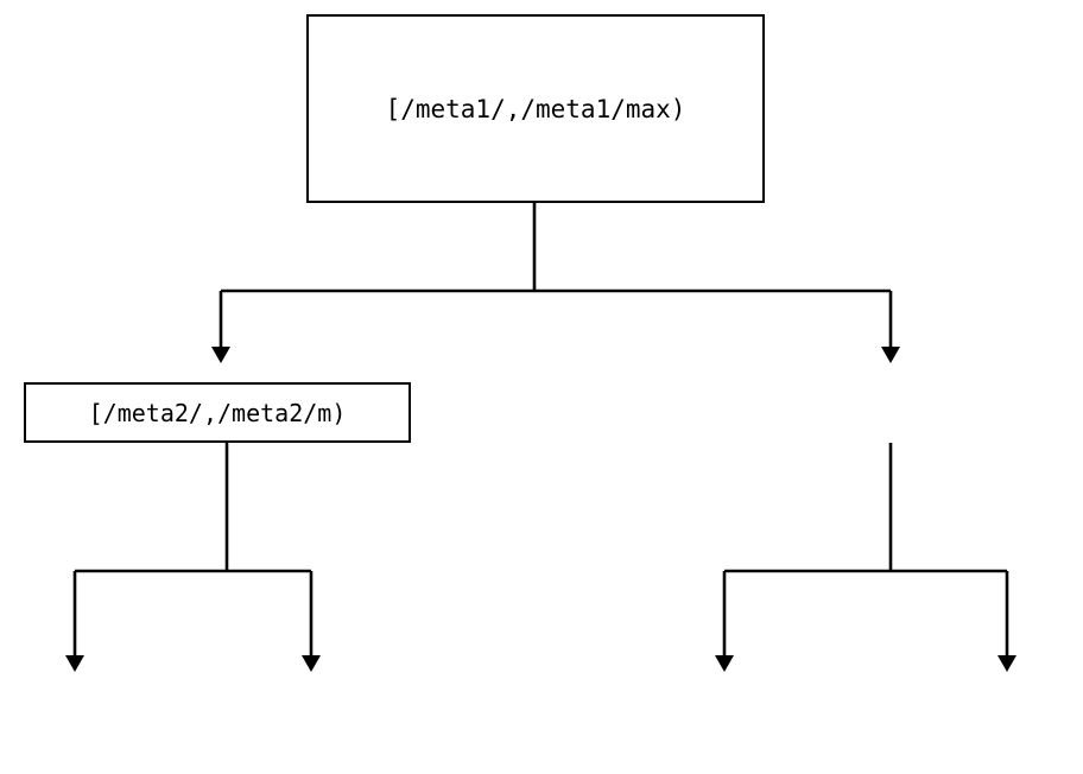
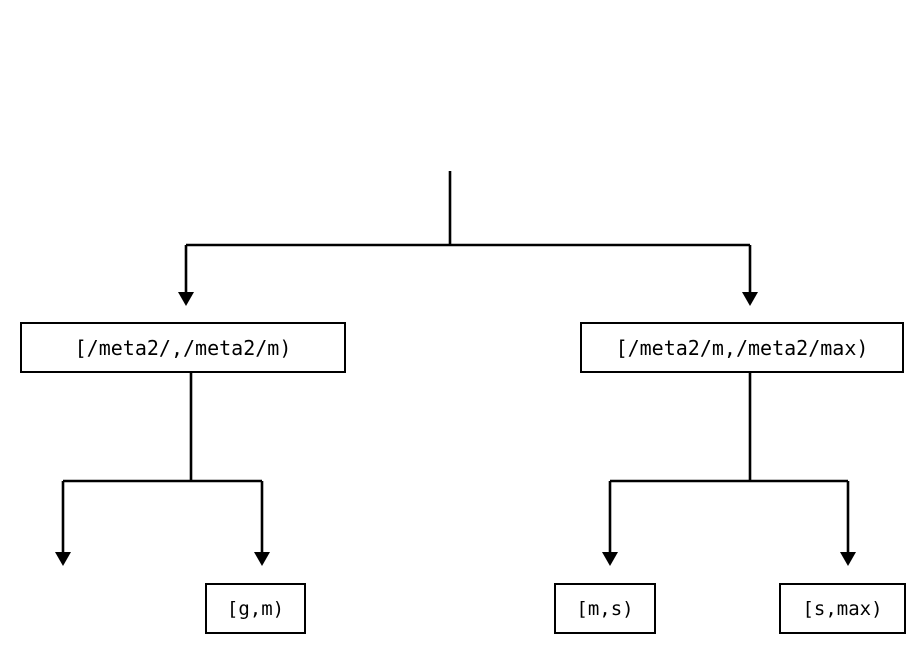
- [/meta1/,/meta1/max)
  [/meta2/,/meta2/m)
+ [/meta2/m,/meta2/max)
+ [g,m)
+ [m,s)
+ [s,max)
